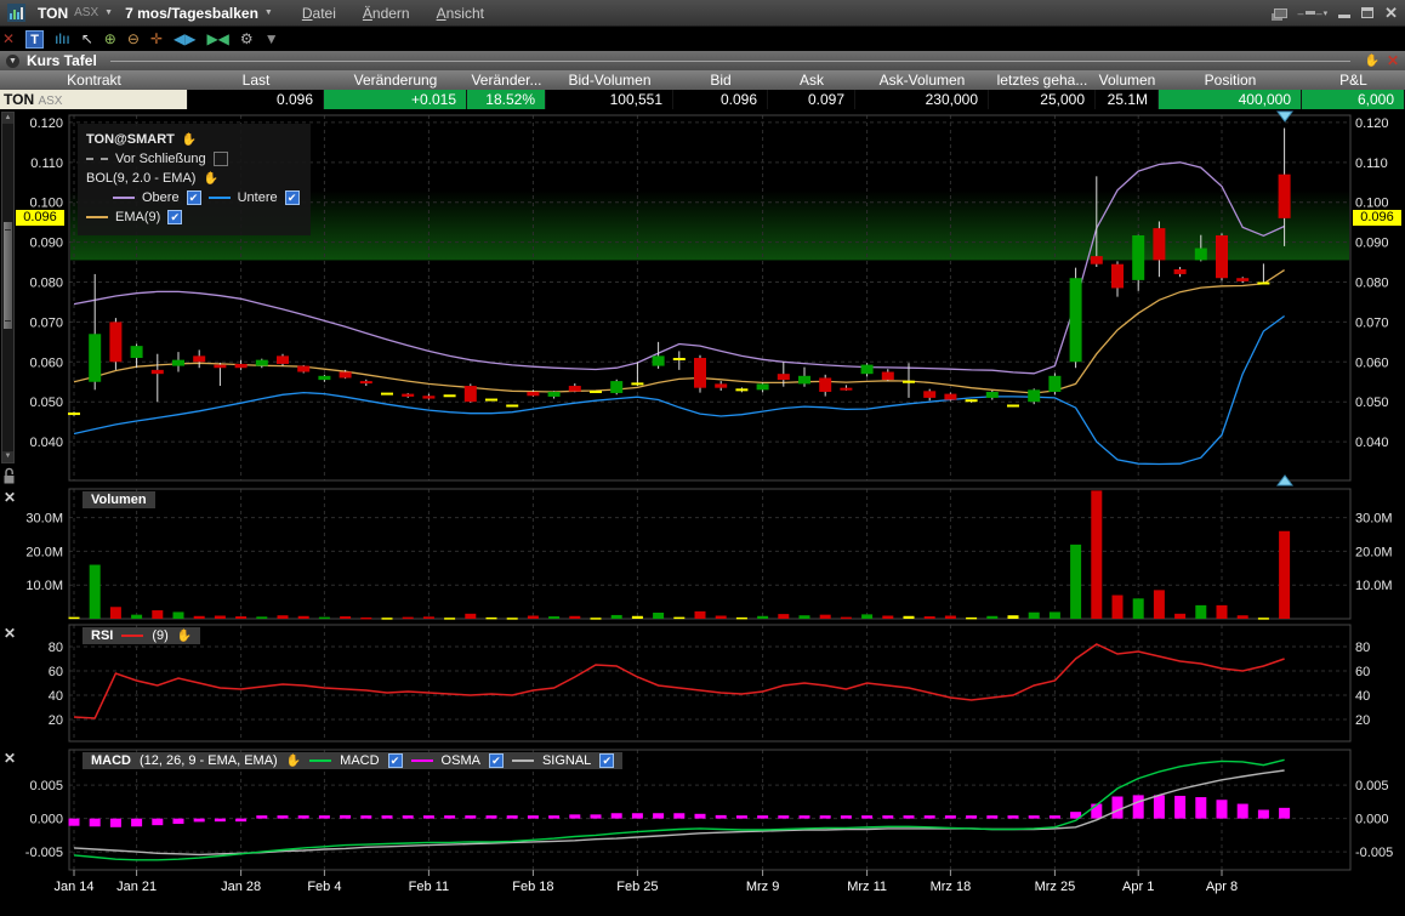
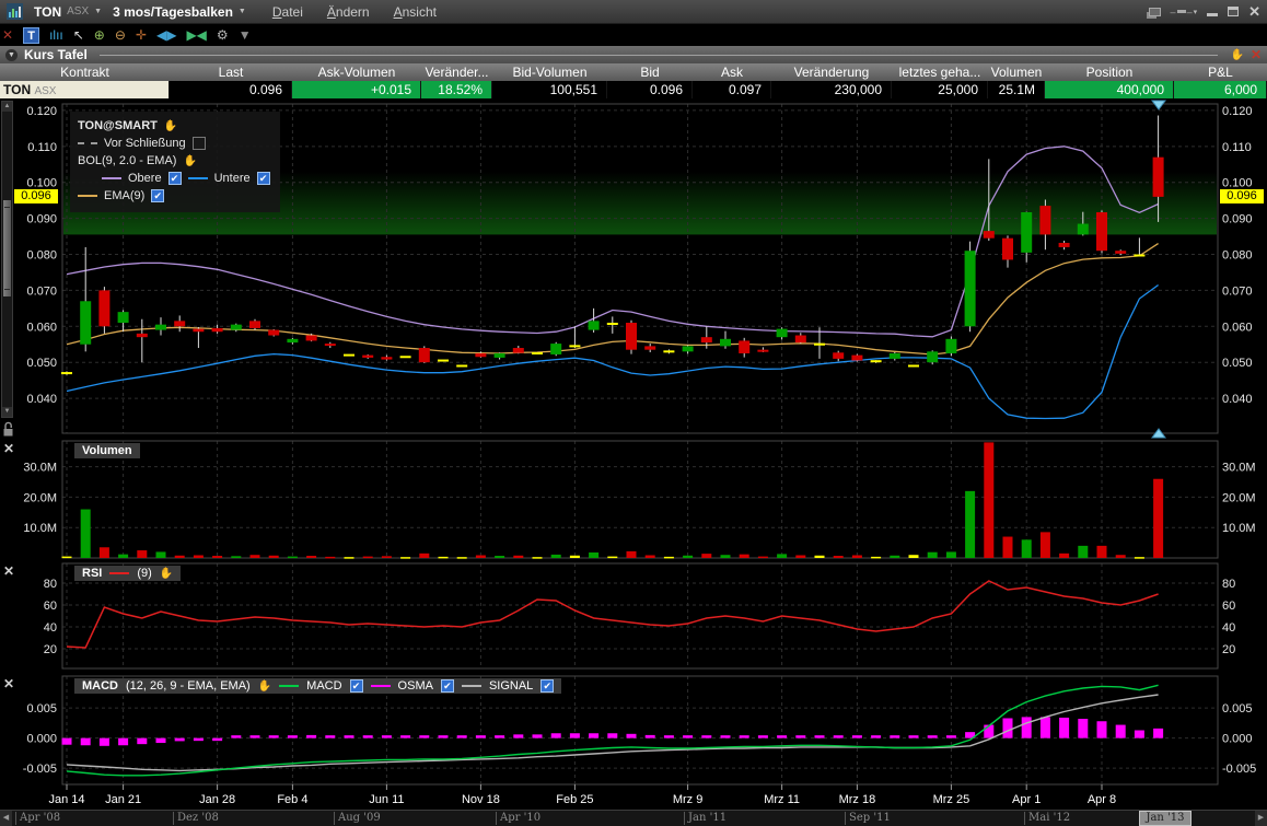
  TON
  ASX
- 7 mos/Tagesbalken
+ 3 mos/Tagesbalken
  Datei
  Ändern
  Ansicht
  – –
  ✕
  ✕
  T
  ılıı
  ↖
  ⊕
  ⊖
  ✛
  ◀▶
  ▶◀
  ⚙
  ▼
  Kurs Tafel
  ✋
  ✕
  Kontrakt
  Last
- Veränderung
+ Ask-Volumen
  Veränder...
  Bid-Volumen
  Bid
  Ask
- Ask-Volumen
+ Veränderung
  letztes geha...
  Volumen
  Position
  P&L
  TON ASX
  0.096
  +0.015
  18.52%
  100,551
  0.096
  0.097
  230,000
  25,000
  25.1M
  400,000
  6,000
  0.040
  0.040
  0.050
  0.050
  0.060
  0.060
  0.070
  0.070
  0.080
  0.080
  0.090
  0.090
  0.100
  0.100
  0.110
  0.110
  0.120
  0.120
  10.0M
  10.0M
  20.0M
  20.0M
  30.0M
  30.0M
  20
  20
  40
  40
  60
  60
  80
  80
  -0.005
  -0.005
  0.000
  0.000
  0.005
  0.005
  Jan 14
  Jan 21
  Jan 28
  Feb 4
- Feb 11
+ Jun 11
- Feb 18
+ Nov 18
  Feb 25
  Mrz 9
  Mrz 11
  Mrz 18
  Mrz 25
  Apr 1
  Apr 8
  TON@SMART
  ✋
  Vor Schließung
  BOL(9, 2.0 - EMA)
  ✋
  Obere
  ✔
  Untere
  ✔
  EMA(9)
  ✔
  Volumen
  RSI
  (9)
  ✋
  MACD
  (12, 26, 9 - EMA, EMA)
  ✋
  MACD
  ✔
  OSMA
  ✔
  SIGNAL
  ✔
  0.096
  0.096
  ✕
  ✕
  ✕
+ Apr '08
+ Dez '08
+ Aug '09
+ Apr '10
+ Jan '11
+ Sep '11
+ Mai '12
+ Jan '13
